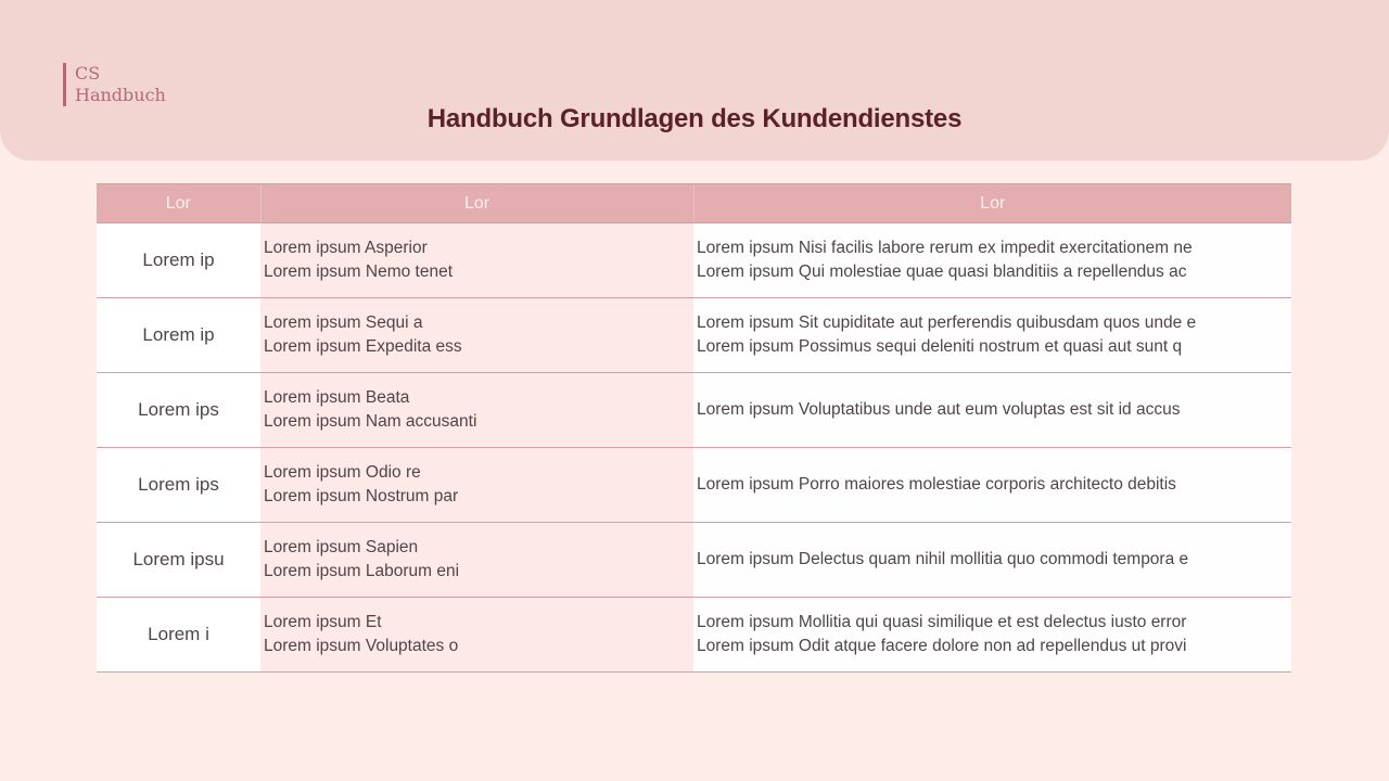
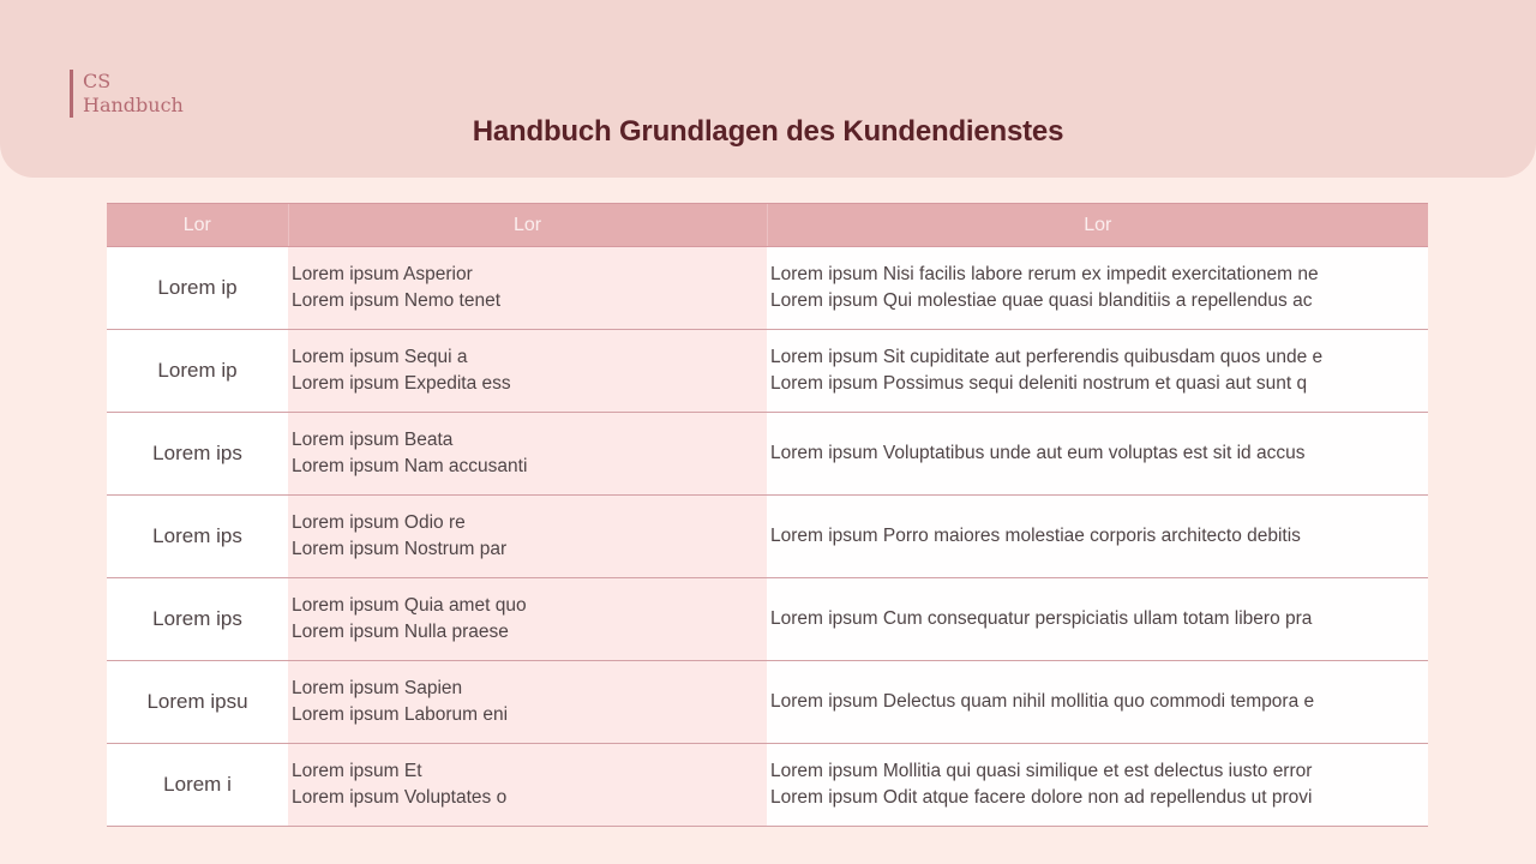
  CS
  Handbuch
  Handbuch Grundlagen des Kundendienstes
  Lor	Lor	Lor
  Lorem ip	Lorem ipsum AsperiorLorem ipsum Nemo tenet	Lorem ipsum Nisi facilis labore rerum ex impedit exercitationem neLorem ipsum Qui molestiae quae quasi blanditiis a repellendus ac
  Lorem ip	Lorem ipsum Sequi aLorem ipsum Expedita ess	Lorem ipsum Sit cupiditate aut perferendis quibusdam quos unde eLorem ipsum Possimus sequi deleniti nostrum et quasi aut sunt q
  Lorem ips	Lorem ipsum BeataLorem ipsum Nam accusanti	Lorem ipsum Voluptatibus unde aut eum voluptas est sit id accus
  Lorem ips	Lorem ipsum Odio reLorem ipsum Nostrum par	Lorem ipsum Porro maiores molestiae corporis architecto debitis
+ Lorem ips	Lorem ipsum Quia amet quoLorem ipsum Nulla praese	Lorem ipsum Cum consequatur perspiciatis ullam totam libero pra
  Lorem ipsu	Lorem ipsum SapienLorem ipsum Laborum eni	Lorem ipsum Delectus quam nihil mollitia quo commodi tempora e
  Lorem i	Lorem ipsum EtLorem ipsum Voluptates o	Lorem ipsum Mollitia qui quasi similique et est delectus iusto errorLorem ipsum Odit atque facere dolore non ad repellendus ut provi
